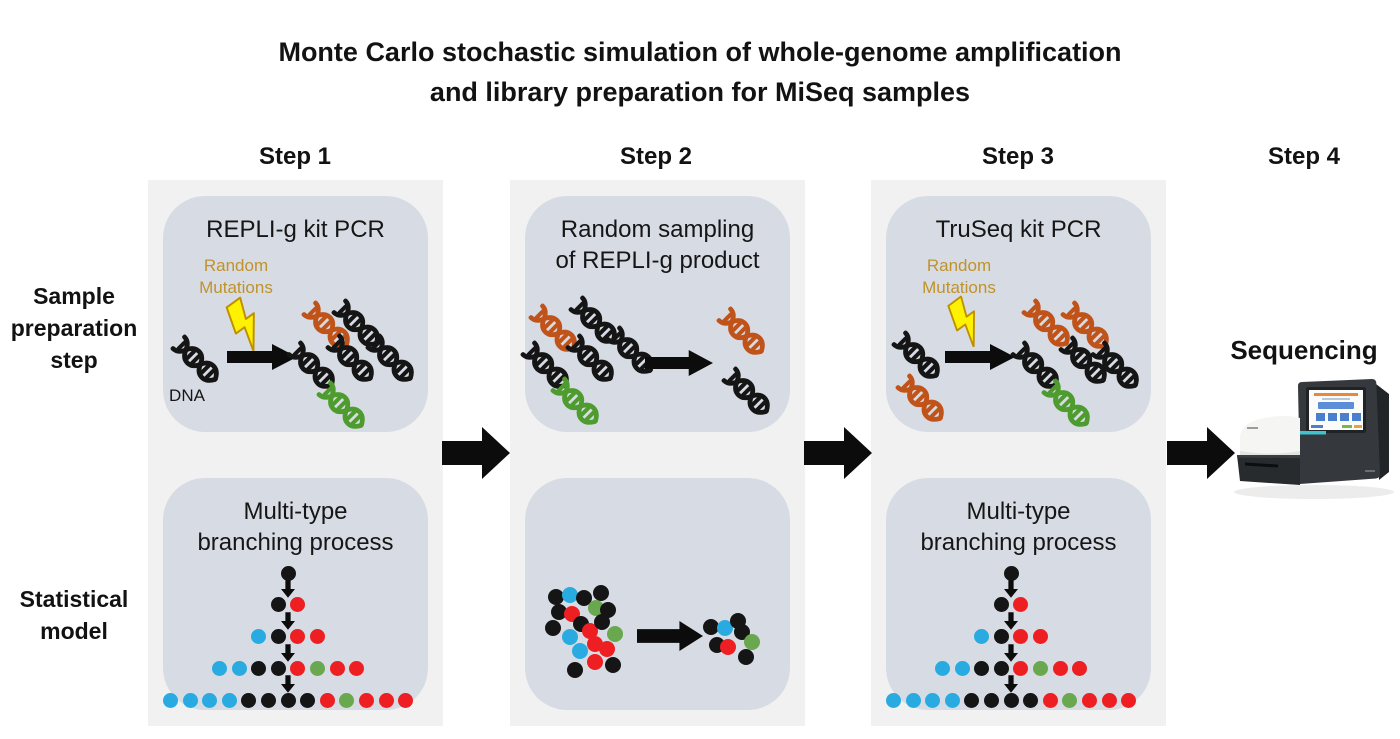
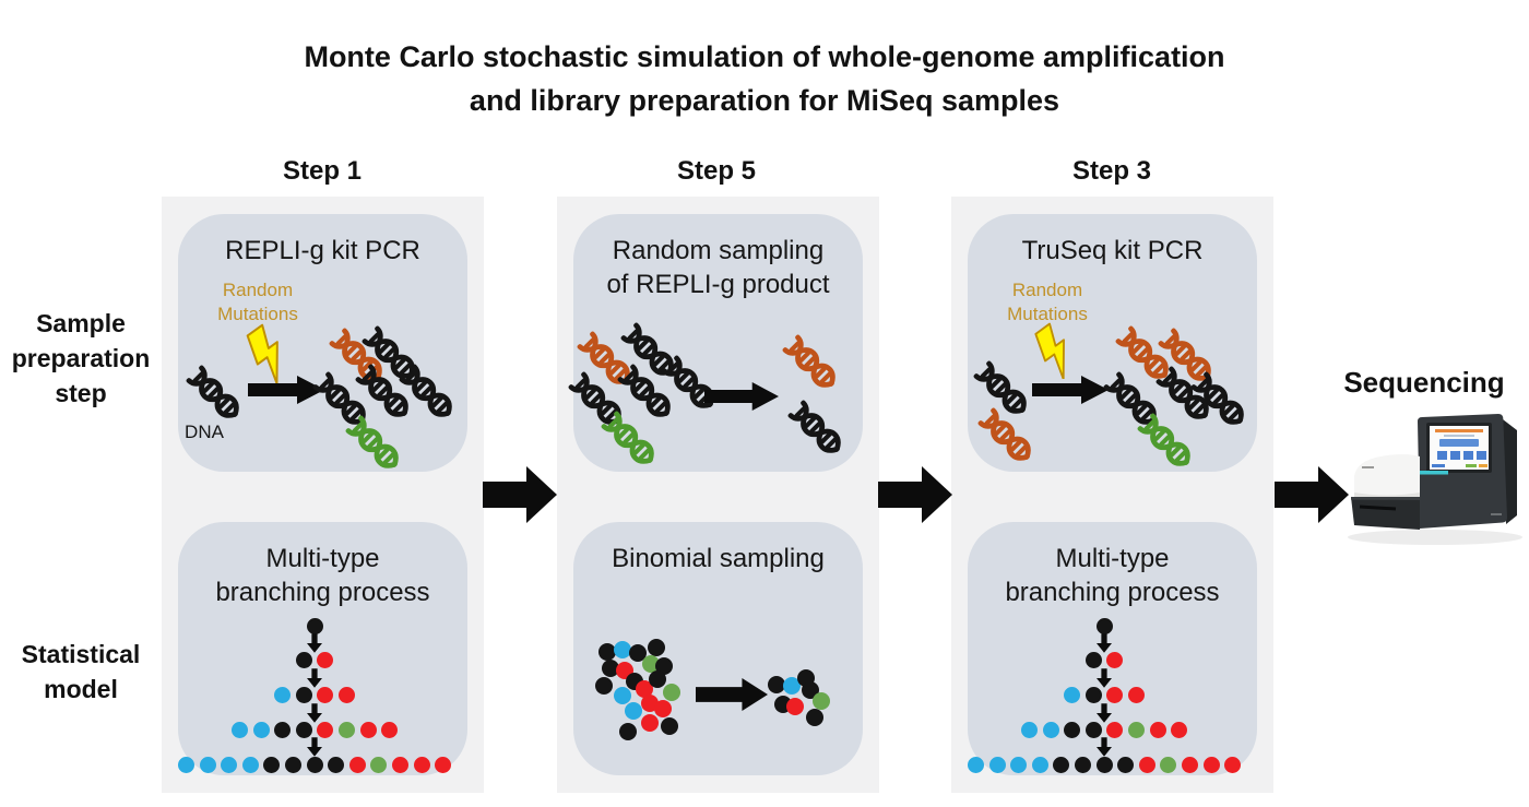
  Monte Carlo stochastic simulation of whole-genome amplification
  and library preparation for MiSeq samples
  Step 1
- Step 2
+ Step 5
  Step 3
- Step 4
  Sample
  preparation
  step
  Statistical
  model
  REPLI-g kit PCR
  Random
  Mutations
  DNA
  Multi-type
  branching process
  Random sampling
  of REPLI-g product
+ Binomial sampling
  TruSeq kit PCR
  Random
  Mutations
  Multi-type
  branching process
  Sequencing
